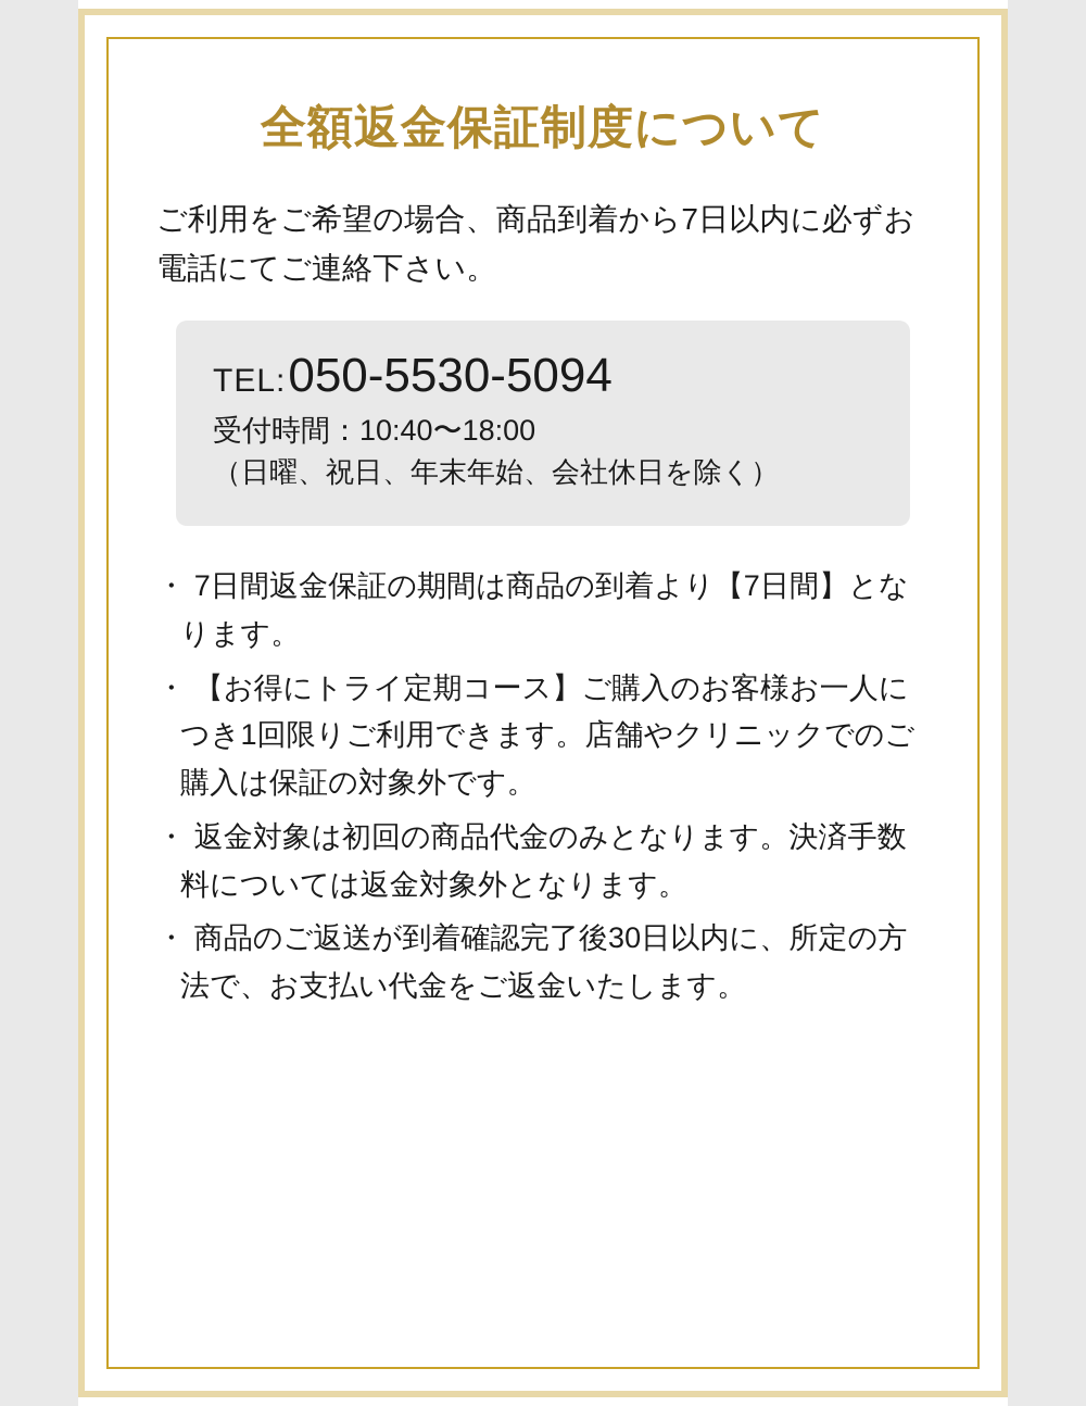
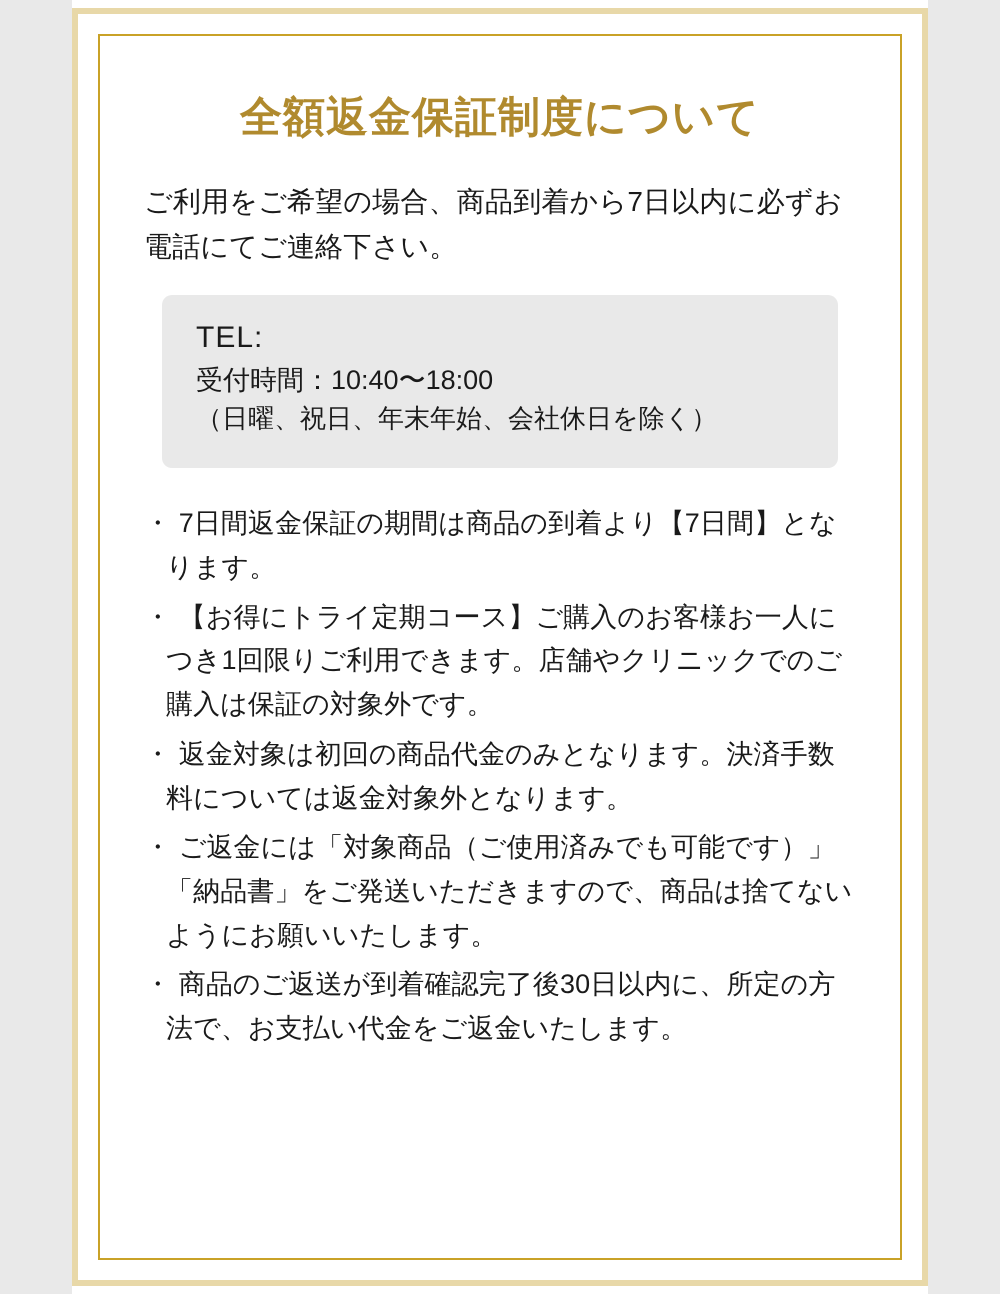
  全額返金保証制度について
  ご利用をご希望の場合、商品到着から7日以内に必ずお電話にてご連絡下さい。
  TEL:
- 050-5530-5094
  受付時間：10:40〜18:00
  （日曜、祝日、年末年始、会社休日を除く）
  7日間返金保証の期間は商品の到着より【7日間】となります。
  【お得にトライ定期コース】ご購入のお客様お一人につき1回限りご利用できます。店舗やクリニックでのご購入は保証の対象外です。
  返金対象は初回の商品代金のみとなります。決済手数料については返金対象外となります。
+ ご返金には「対象商品（ご使用済みでも可能です）」「納品書」をご発送いただきますので、商品は捨てないようにお願いいたします。
  商品のご返送が到着確認完了後30日以内に、所定の方法で、お支払い代金をご返金いたします。
